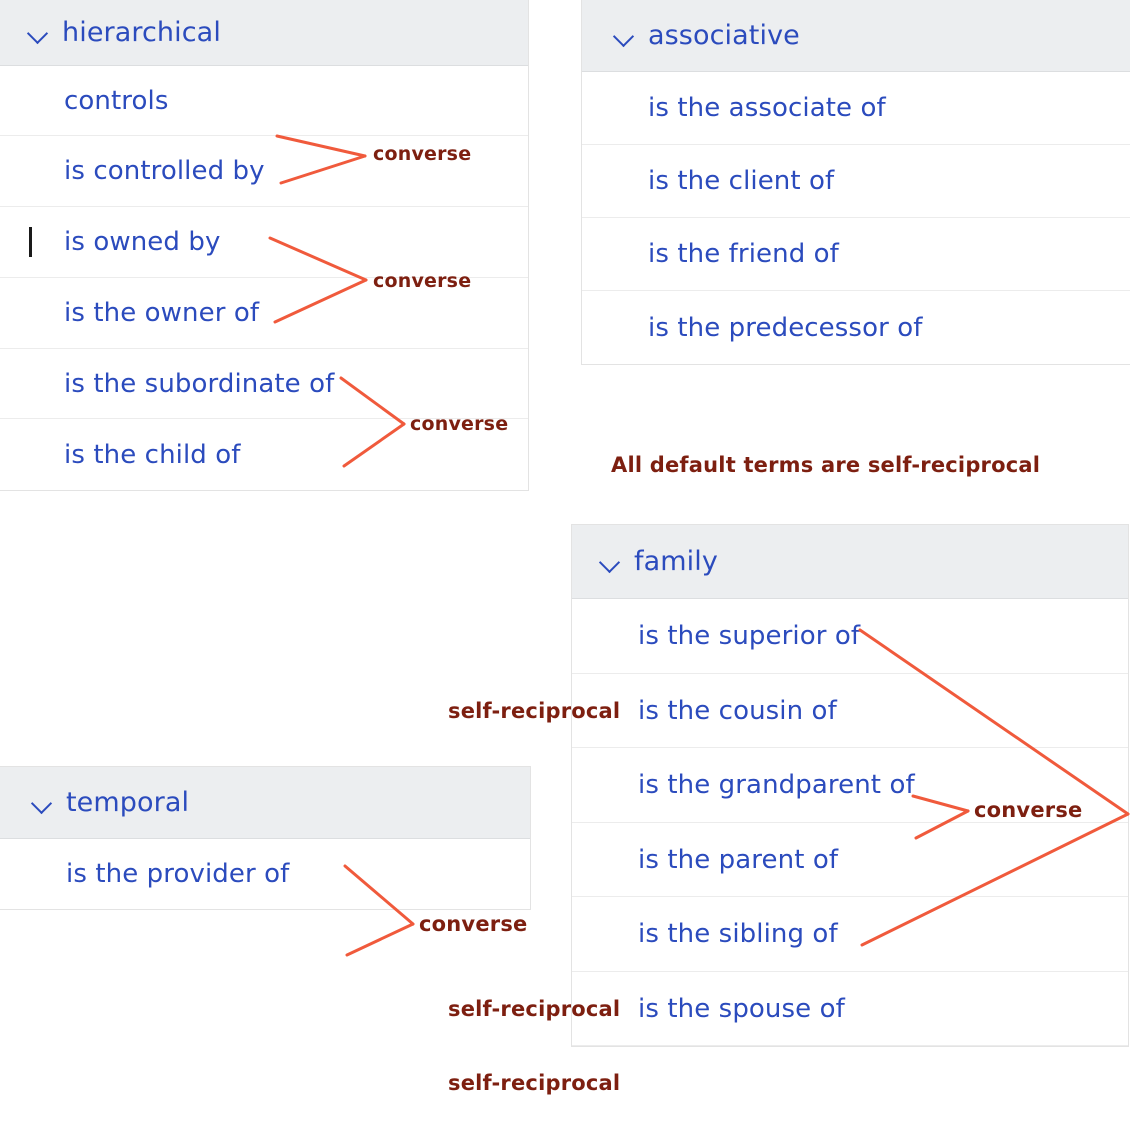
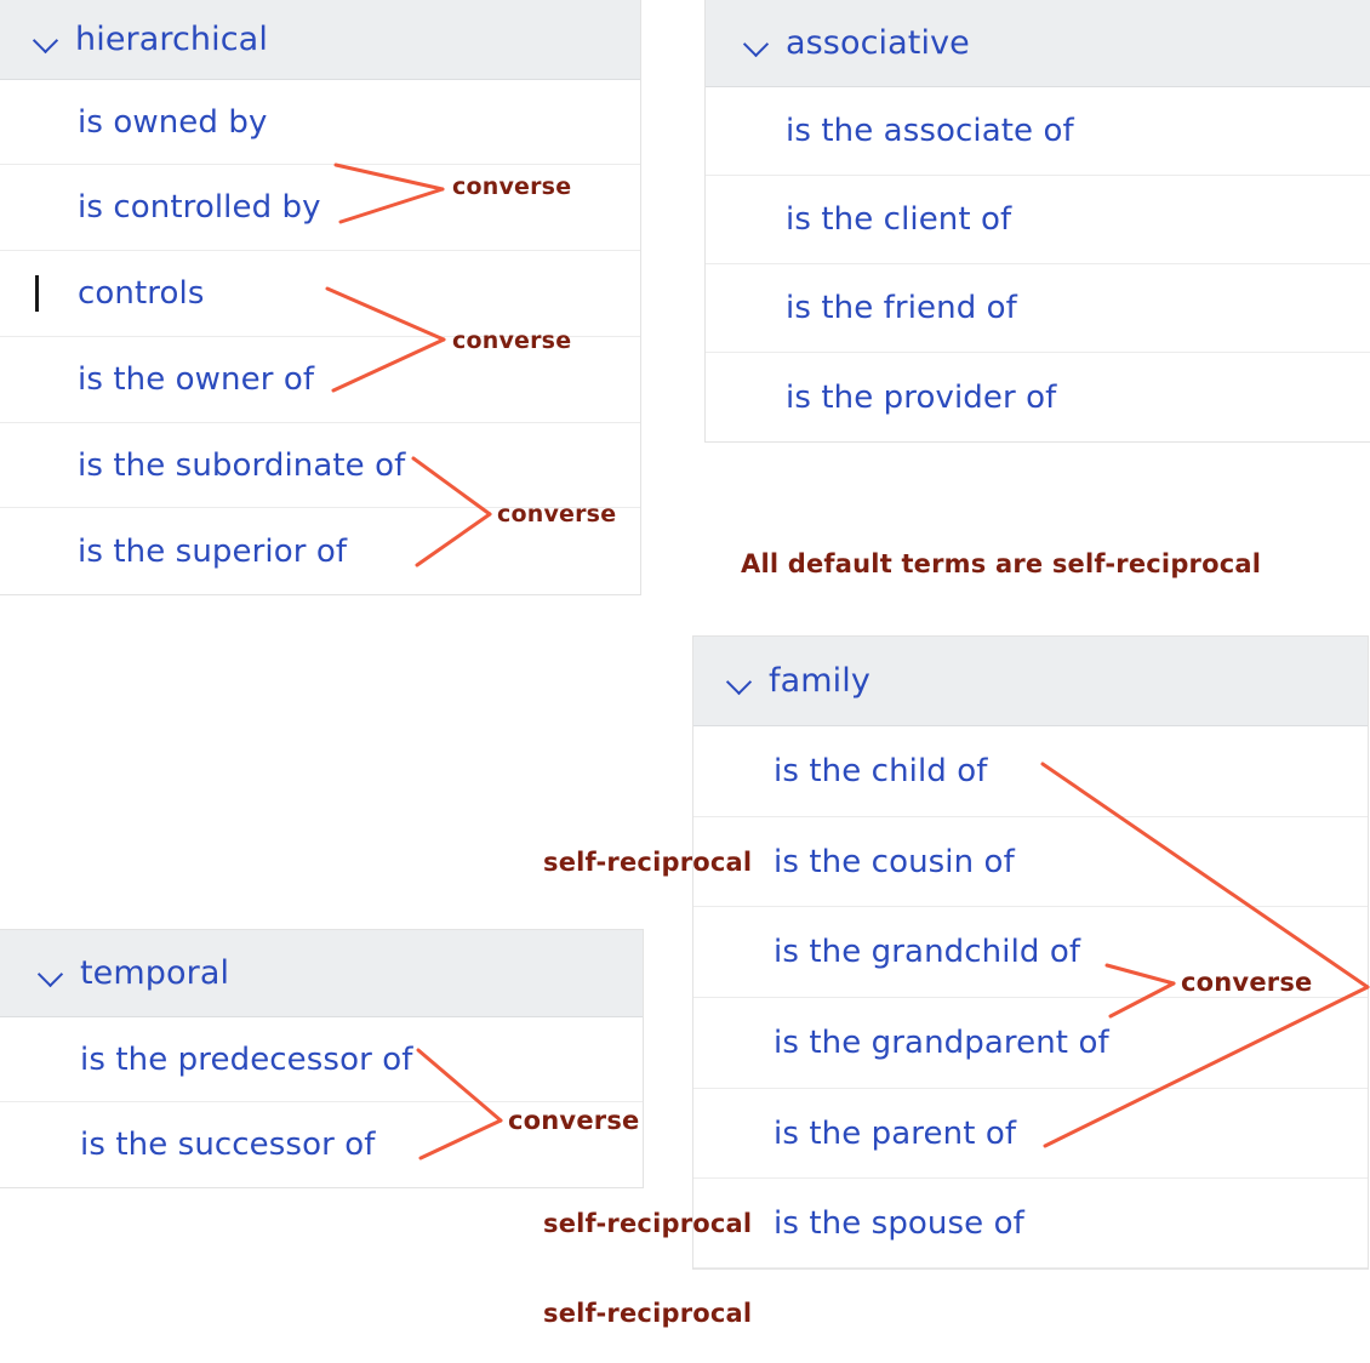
  hierarchical
- controls
+ is owned by
  is controlled by
- is owned by
+ controls
  is the owner of
  is the subordinate of
- is the child of
+ is the superior of
  associative
  is the associate of
  is the client of
  is the friend of
- is the predecessor of
+ is the provider of
  family
- is the superior of
+ is the child of
  is the cousin of
+ is the grandchild of
  is the grandparent of
  is the parent of
- is the sibling of
  is the spouse of
  temporal
- is the provider of
+ is the predecessor of
+ is the successor of
  converse
  converse
  converse
  All default terms are self-reciprocal
  self-reciprocal
  converse
  self-reciprocal
  self-reciprocal
  converse
